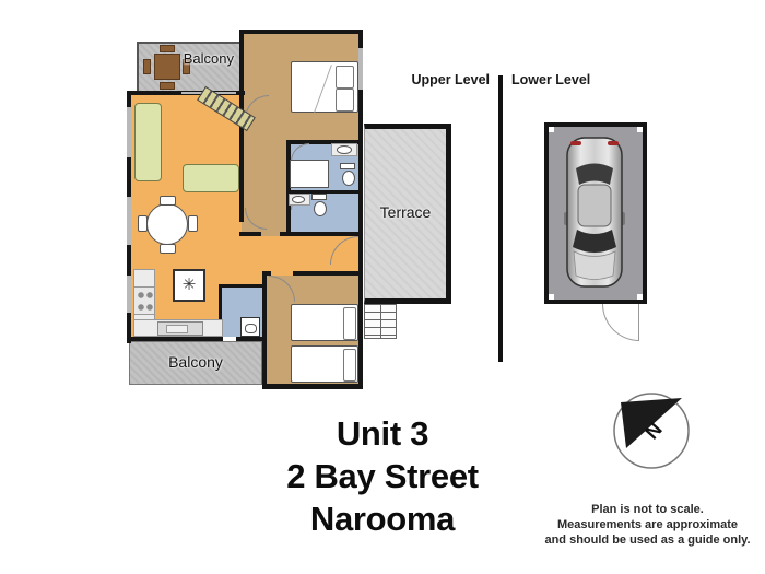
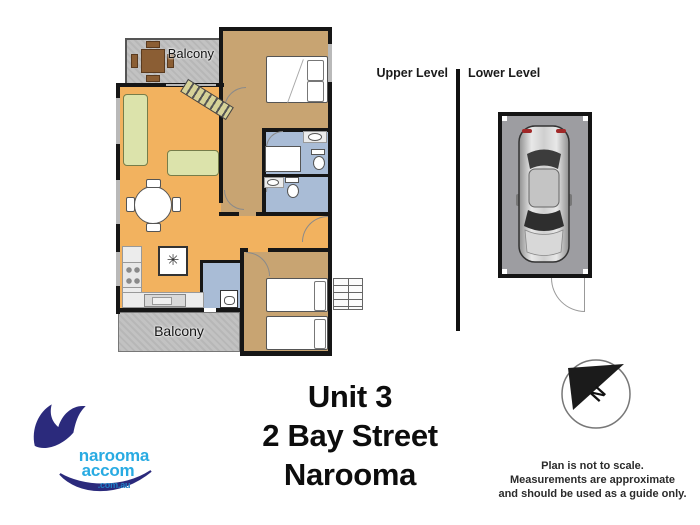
  Balcony
  Balcony
  ✳
- Terrace
  Upper Level
  Lower Level
  Unit 3
  2 Bay Street
  Narooma
  Plan is not to scale.
  Measurements are approximate
  and should be used as a guide only.
+ narooma
+ accom
+ .com.au
